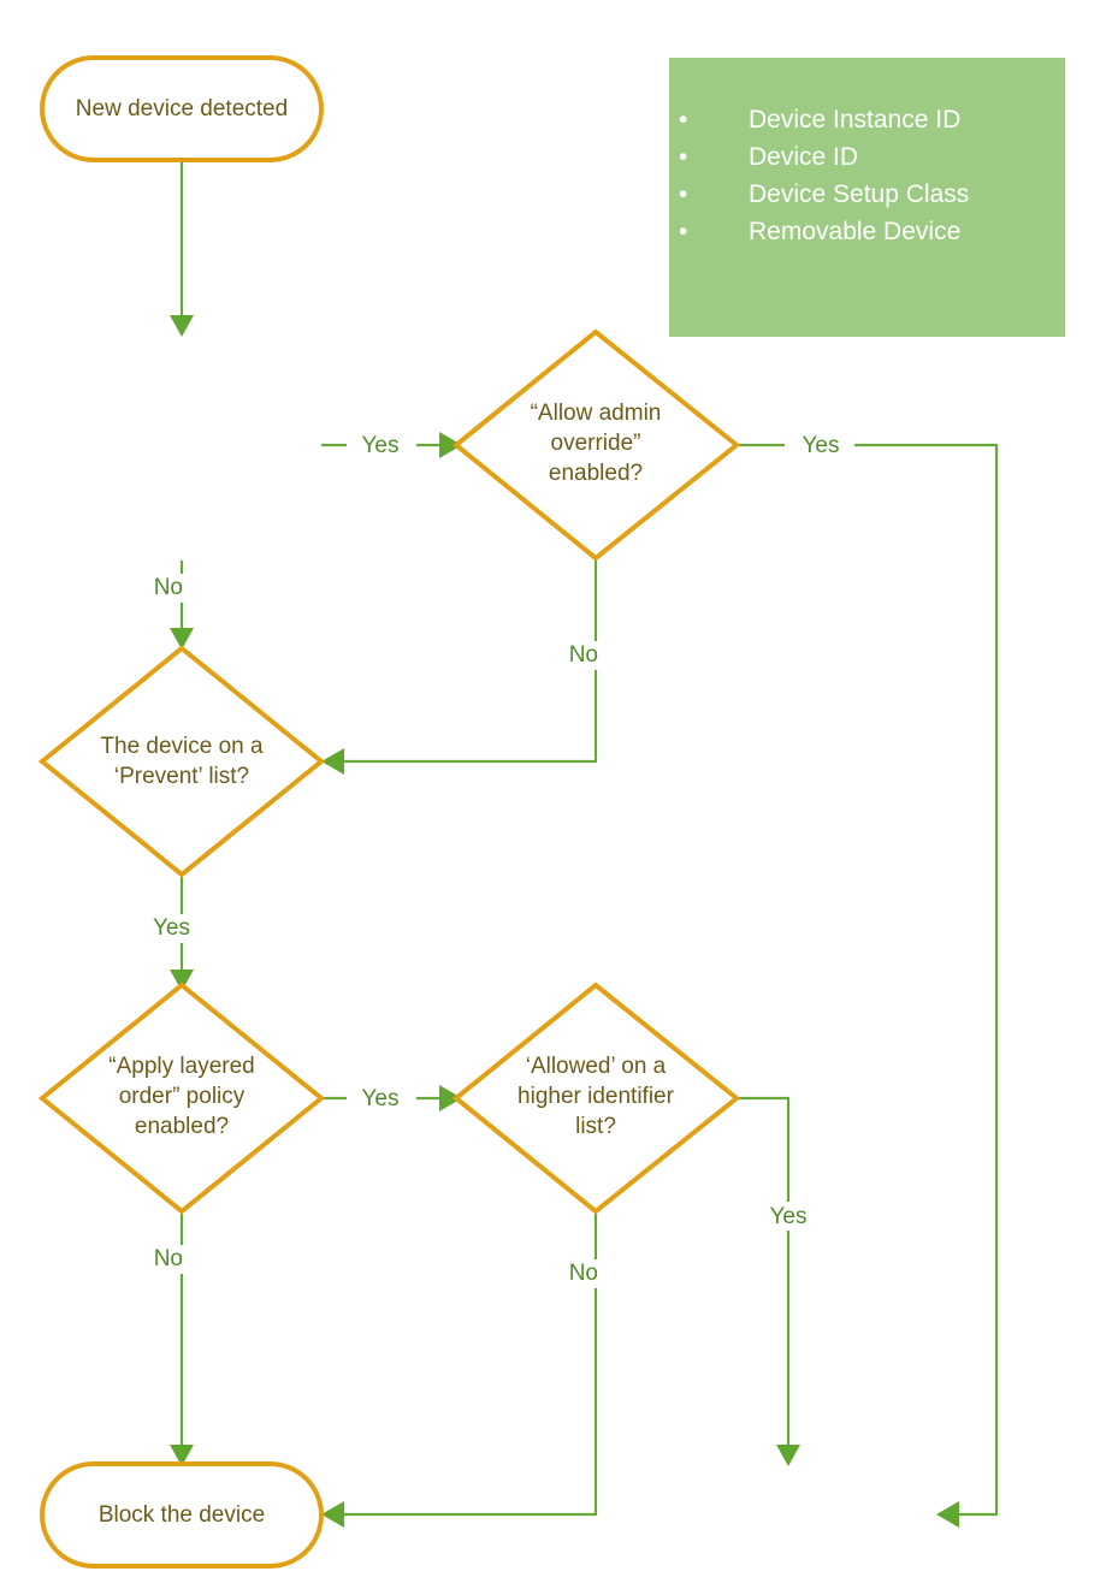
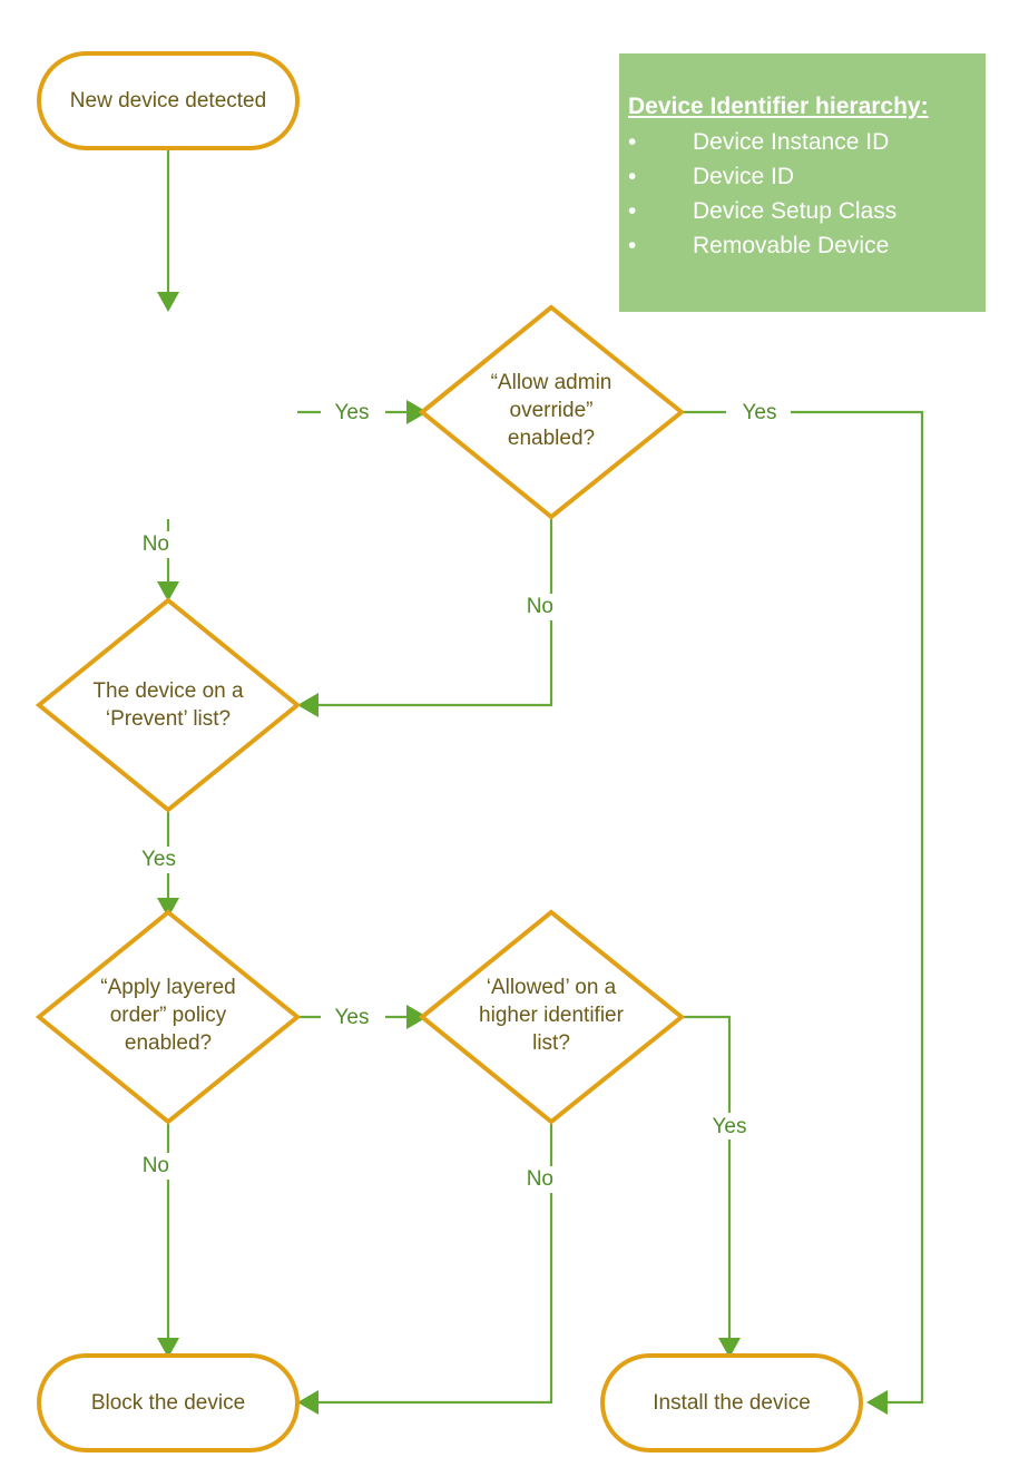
  Yes
  No
  Yes
  No
  Yes
  Yes
  No
  Yes
  No
  New device detected
  “Allow admin
  override”
  enabled?
  The device on a
  ‘Prevent’ list?
  “Apply layered
  order” policy
  enabled?
  ‘Allowed’ on a
  higher identifier
  list?
  Block the device
+ Install the device
+ Device Identifier hierarchy:
  •
  Device Instance ID
  •
  Device ID
  •
  Device Setup Class
  •
  Removable Device
